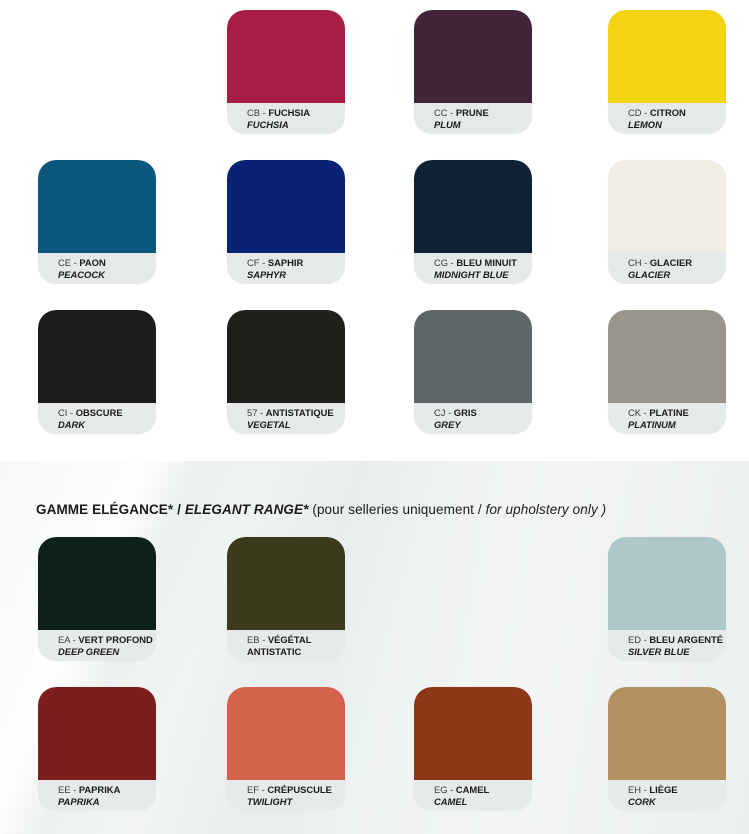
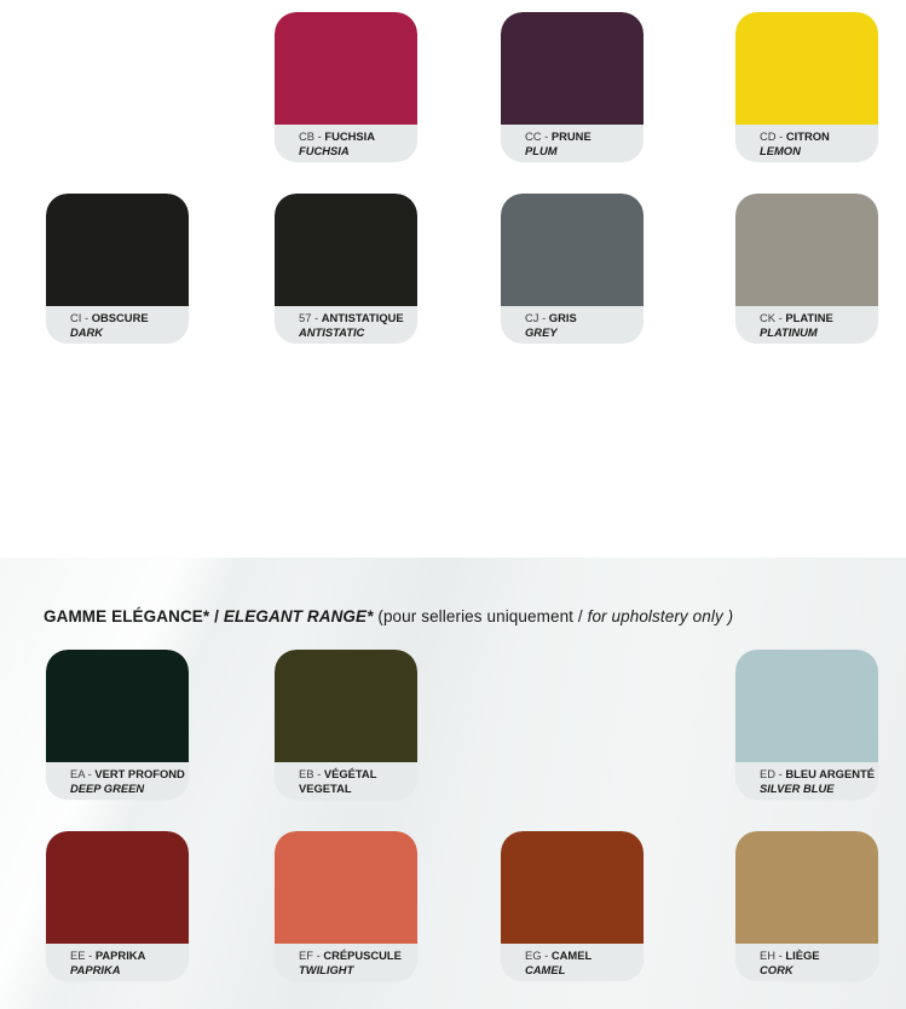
  CB - FUCHSIA
  FUCHSIA
  CC - PRUNE
  PLUM
  CD - CITRON
  LEMON
- CE - PAON
- PEACOCK
- CF - SAPHIR
- SAPHYR
- CG - BLEU MINUIT
- MIDNIGHT BLUE
- CH - GLACIER
- GLACIER
  CI - OBSCURE
  DARK
  57 - ANTISTATIQUE
- VEGETAL
+ ANTISTATIC
  CJ - GRIS
  GREY
  CK - PLATINE
  PLATINUM
  GAMME ELÉGANCE* / ELEGANT RANGE* (pour selleries uniquement / for upholstery only )
  EA - VERT PROFOND
  DEEP GREEN
  EB - VÉGÉTAL
- ANTISTATIC
+ VEGETAL
  ED - BLEU ARGENTÉ
  SILVER BLUE
  EE - PAPRIKA
  PAPRIKA
  EF - CRÉPUSCULE
  TWILIGHT
  EG - CAMEL
  CAMEL
  EH - LIÈGE
  CORK
